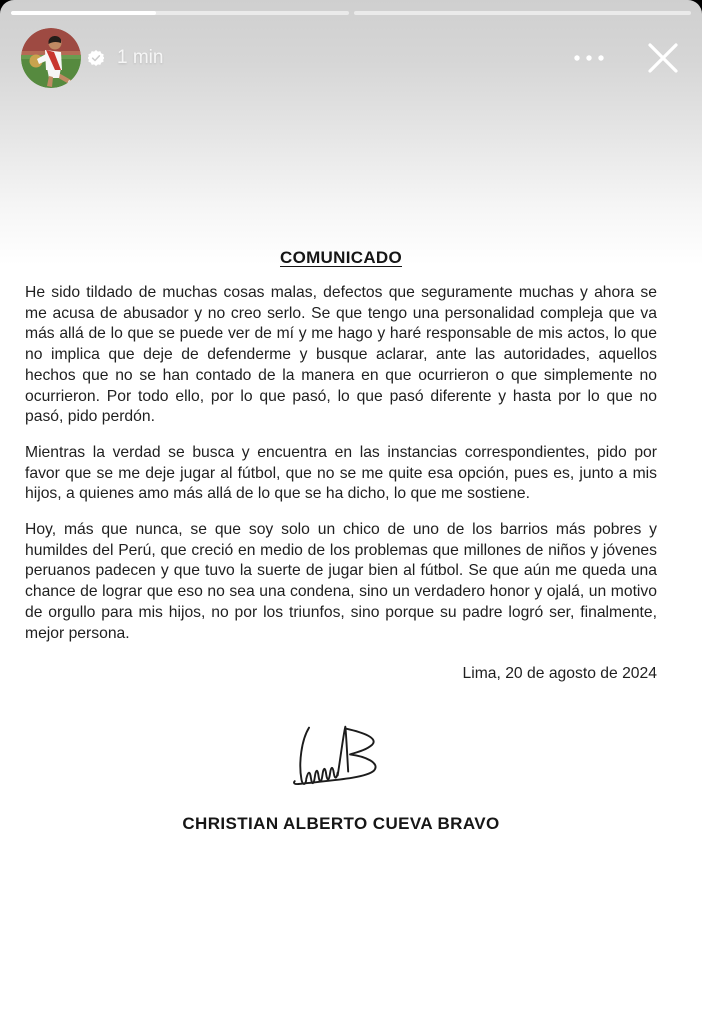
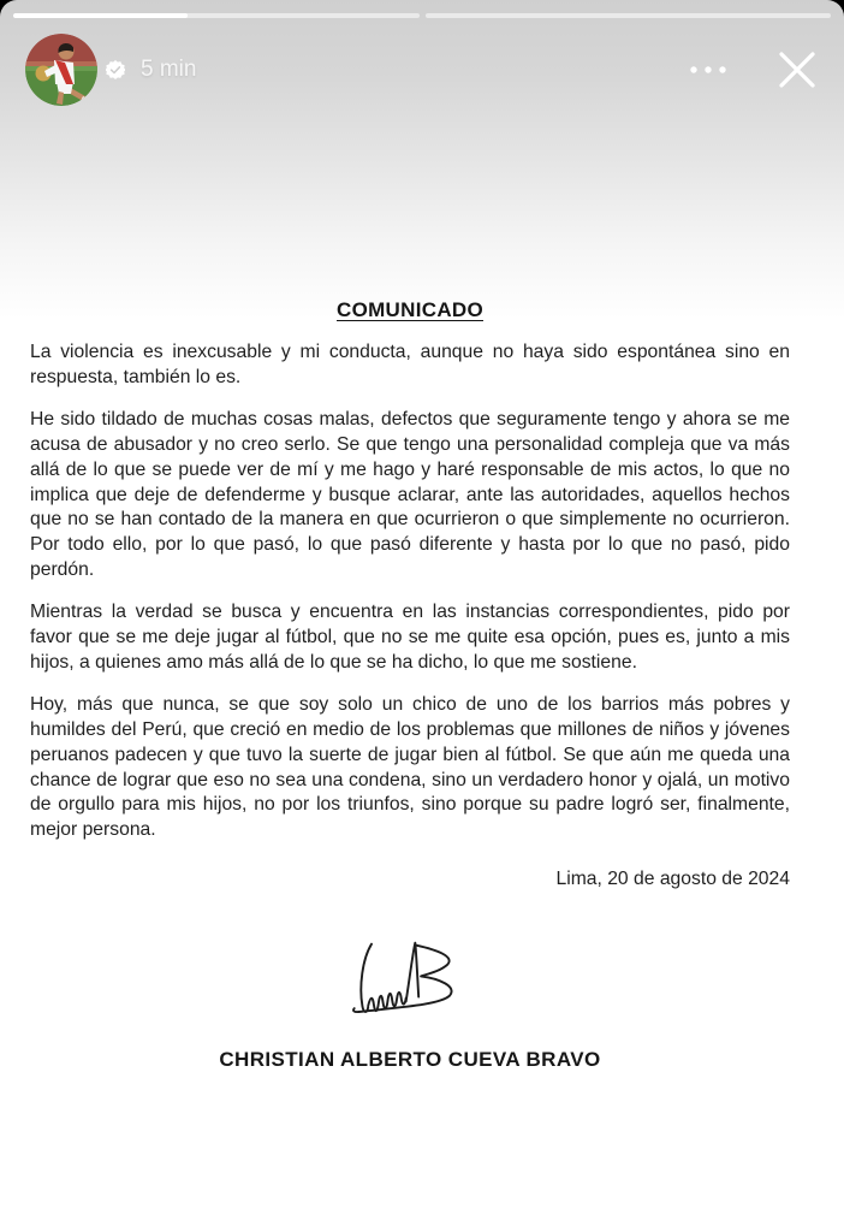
- 1 min
+ 5 min
  COMUNICADO
+ La violencia es inexcusable y mi conducta, aunque no haya sido espontánea sino en respuesta, también lo es.
- He sido tildado de muchas cosas malas, defectos que seguramente muchas y ahora se me acusa de abusador y no creo serlo. Se que tengo una personalidad compleja que va más allá de lo que se puede ver de mí y me hago y haré responsable de mis actos, lo que no implica que deje de defenderme y busque aclarar, ante las autoridades, aquellos hechos que no se han contado de la manera en que ocurrieron o que simplemente no ocurrieron. Por todo ello, por lo que pasó, lo que pasó diferente y hasta por lo que no pasó, pido perdón.
+ He sido tildado de muchas cosas malas, defectos que seguramente tengo y ahora se me acusa de abusador y no creo serlo. Se que tengo una personalidad compleja que va más allá de lo que se puede ver de mí y me hago y haré responsable de mis actos, lo que no implica que deje de defenderme y busque aclarar, ante las autoridades, aquellos hechos que no se han contado de la manera en que ocurrieron o que simplemente no ocurrieron. Por todo ello, por lo que pasó, lo que pasó diferente y hasta por lo que no pasó, pido perdón.
  Mientras la verdad se busca y encuentra en las instancias correspondientes, pido por favor que se me deje jugar al fútbol, que no se me quite esa opción, pues es, junto a mis hijos, a quienes amo más allá de lo que se ha dicho, lo que me sostiene.
  Hoy, más que nunca, se que soy solo un chico de uno de los barrios más pobres y humildes del Perú, que creció en medio de los problemas que millones de niños y jóvenes peruanos padecen y que tuvo la suerte de jugar bien al fútbol. Se que aún me queda una chance de lograr que eso no sea una condena, sino un verdadero honor y ojalá, un motivo de orgullo para mis hijos, no por los triunfos, sino porque su padre logró ser, finalmente, mejor persona.
  Lima, 20 de agosto de 2024
  CHRISTIAN ALBERTO CUEVA BRAVO
